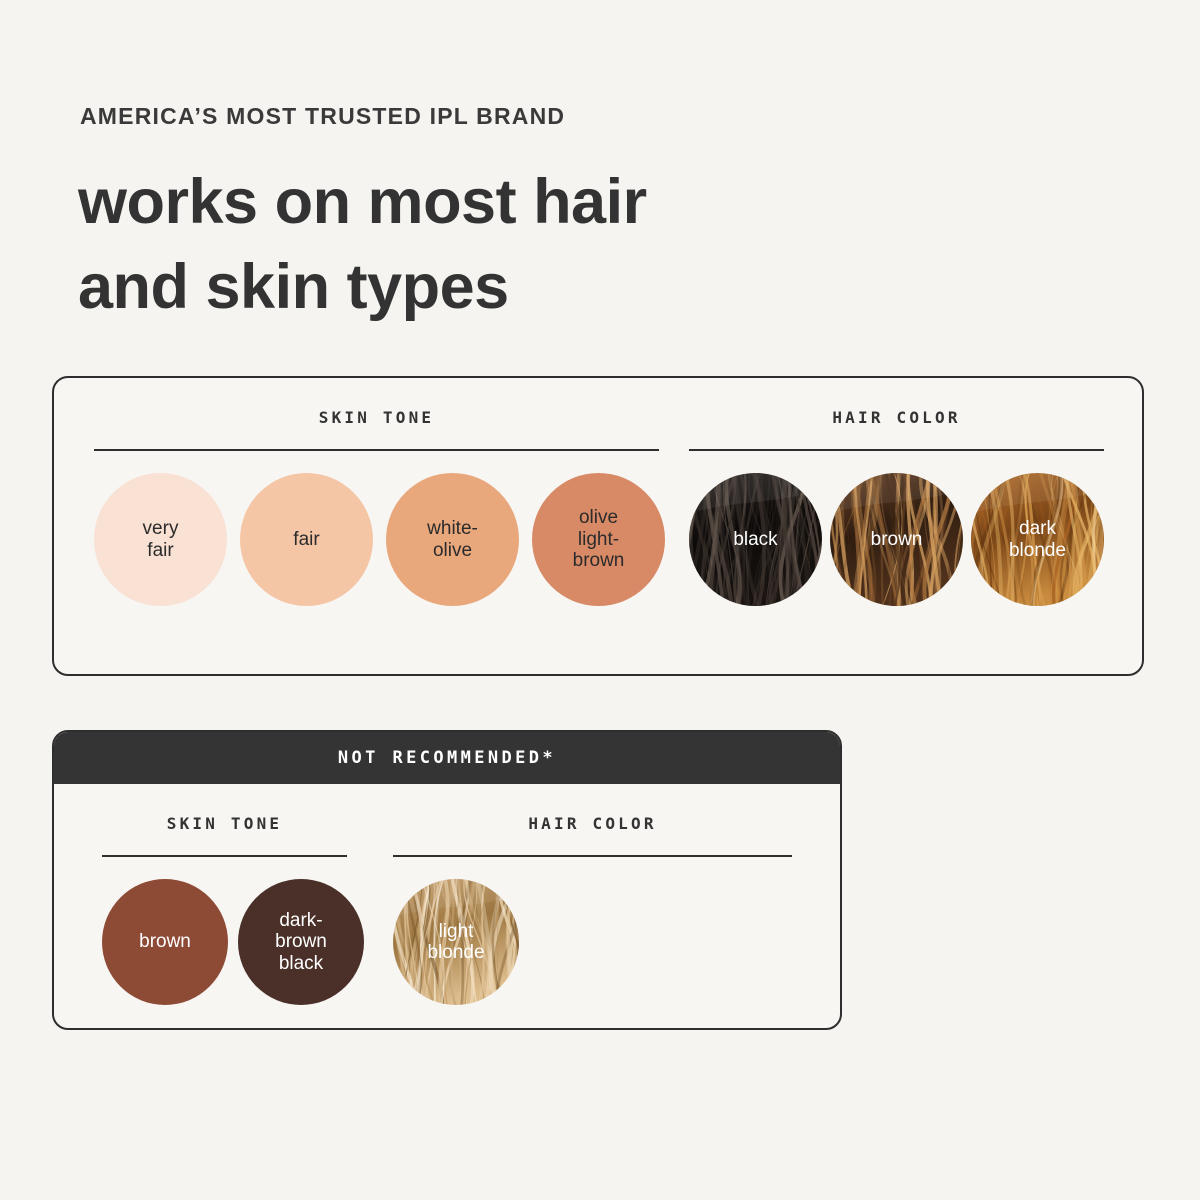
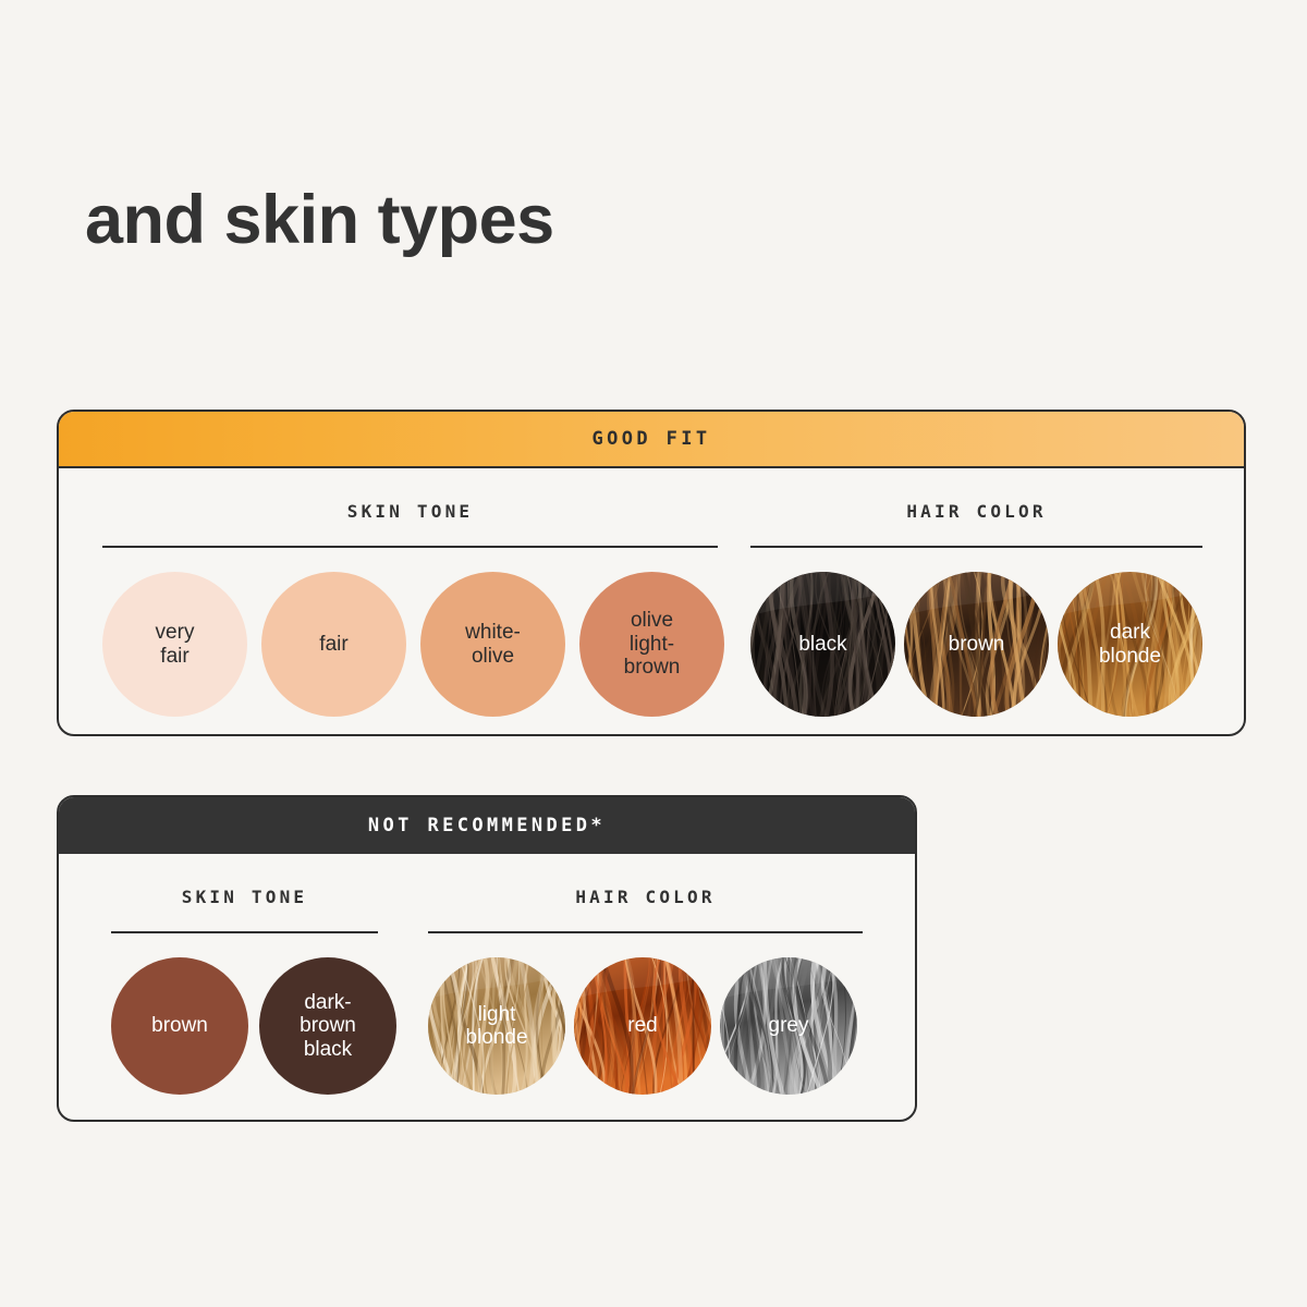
- AMERICA’S MOST TRUSTED IPL BRAND
- works on most hair
  and skin types
+ GOOD FIT
  SKIN TONE
  very
  fair
  fair
  white-
  olive
  olive
  light-
  brown
  HAIR COLOR
  black
  brown
  dark
  blonde
  NOT RECOMMENDED*
  SKIN TONE
  brown
  dark-
  brown
  black
  HAIR COLOR
  light
  blonde
+ red
+ grey
